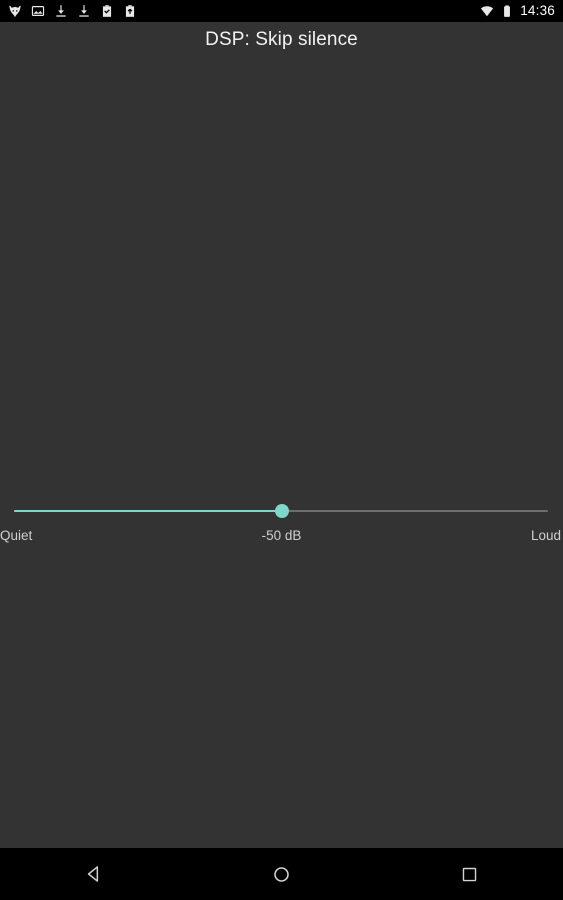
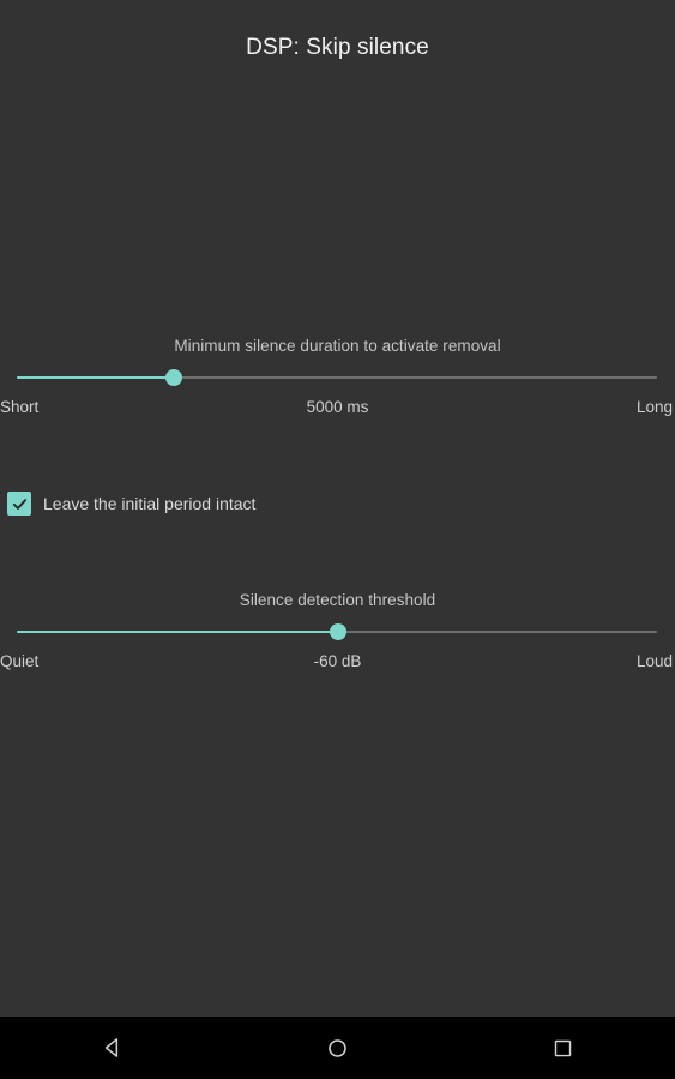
- 14:36
  DSP: Skip silence
+ Minimum silence duration to activate removal
+ Short
+ 5000 ms
+ Long
+ Leave the initial period intact
+ Silence detection threshold
  Quiet
- -50 dB
+ -60 dB
  Loud
